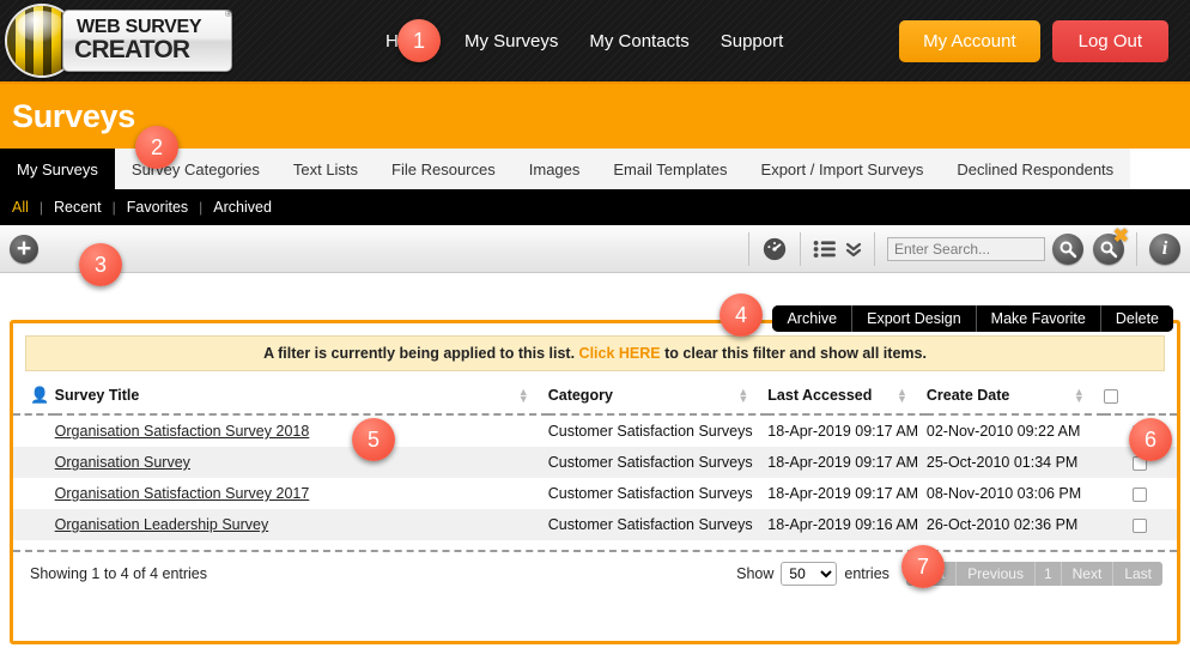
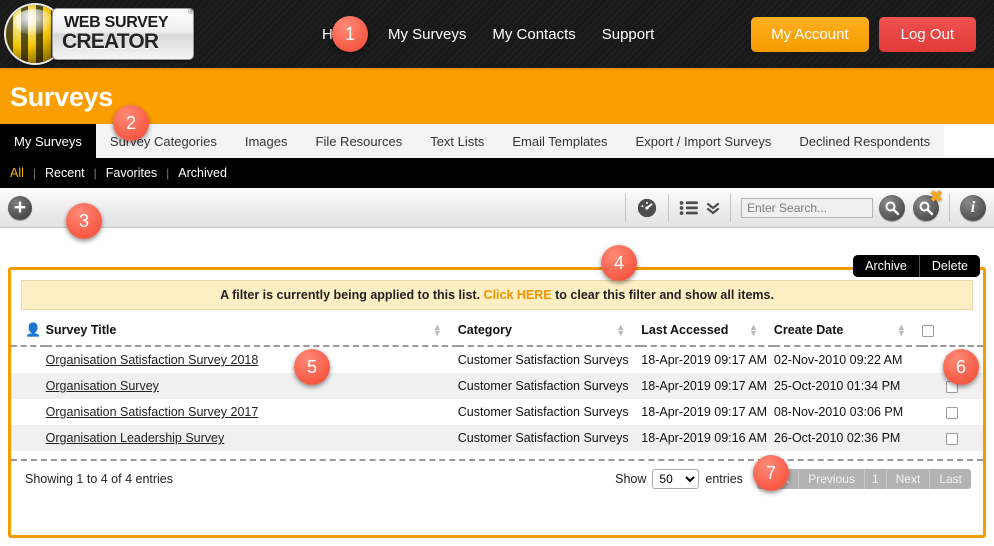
  WEB SURVEY
  CREATOR
  ®
  My Surveys
  My Contacts
  Support
  My Account
  Log Out
  Surveys
  My Surveys
  Survey Categories
- Text Lists
+ Images
  File Resources
- Images
+ Text Lists
  Email Templates
  Export / Import Surveys
  Declined Respondents
  All
  |
  Recent
  |
  Favorites
  |
  Archived
  +
  Enter Search...
  ✖
  i
  Archive
- Export Design
- Make Favorite
  Delete
  A filter is currently being applied to this list. Click HERE to clear this filter and show all items.
  👤	Survey Title ▲▼	Category ▲▼	Last Accessed ▲▼	Create Date ▲▼
  	Organisation Satisfaction Survey 2018	Customer Satisfaction Surveys	18-Apr-2019 09:17 AM	02-Nov-2010 09:22 AM
  	Organisation Survey	Customer Satisfaction Surveys	18-Apr-2019 09:17 AM	25-Oct-2010 01:34 PM
  	Organisation Satisfaction Survey 2017	Customer Satisfaction Surveys	18-Apr-2019 09:17 AM	08-Nov-2010 03:06 PM
  	Organisation Leadership Survey	Customer Satisfaction Surveys	18-Apr-2019 09:16 AM	26-Oct-2010 02:36 PM
  Showing 1 to 4 of 4 entries
  Show
  50
  entries
  Previous
  1
  Next
  Last
  1
  2
  3
  4
  5
  6
  7
